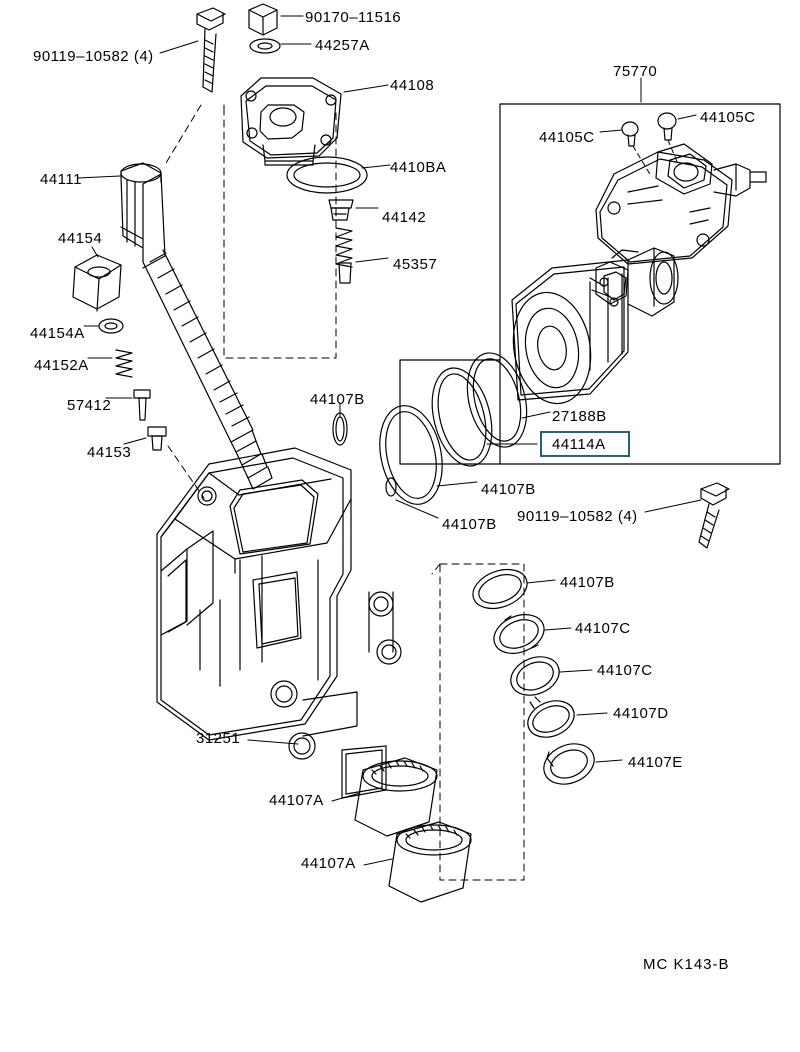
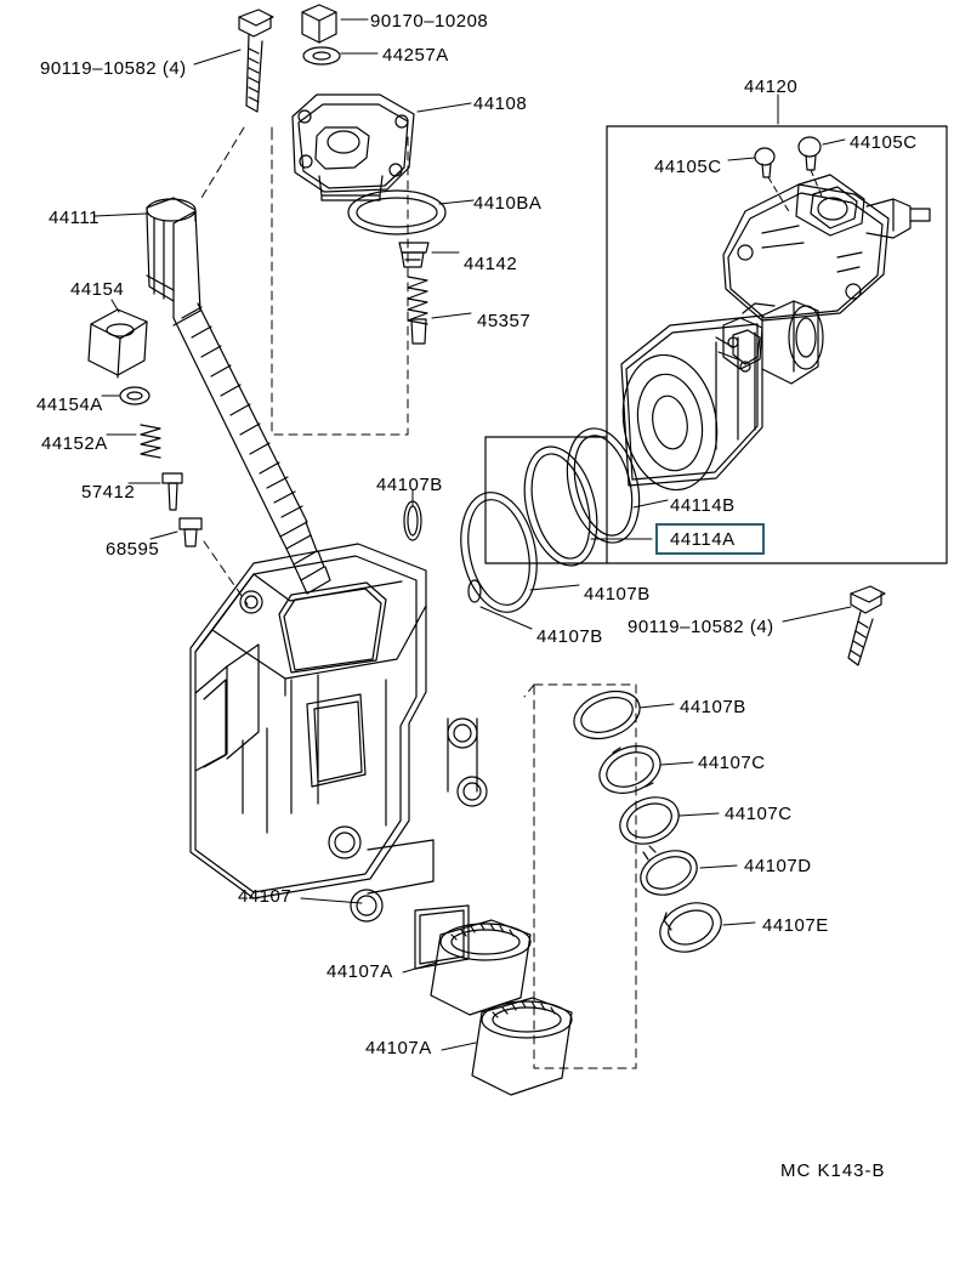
- 90170–11516
+ 90170–10208
  44257A
  90119–10582 (4)
  44108
- 75770
+ 44120
  44105C
  44105C
  4410BA
  44111
  44142
  44154
  45357
  44154A
  44152A
  44107B
  57412
- 27188B
+ 44114B
- 44153
+ 68595
  44114A
  44107B
  90119–10582 (4)
  44107B
  44107B
  44107C
  44107C
  44107D
  44107E
- 31251
+ 44107
  44107A
  44107A
  MC K143-B
